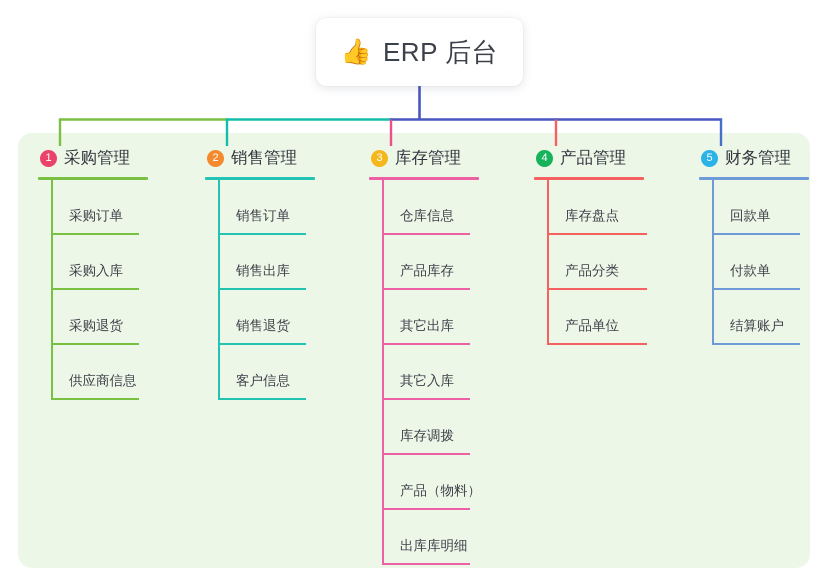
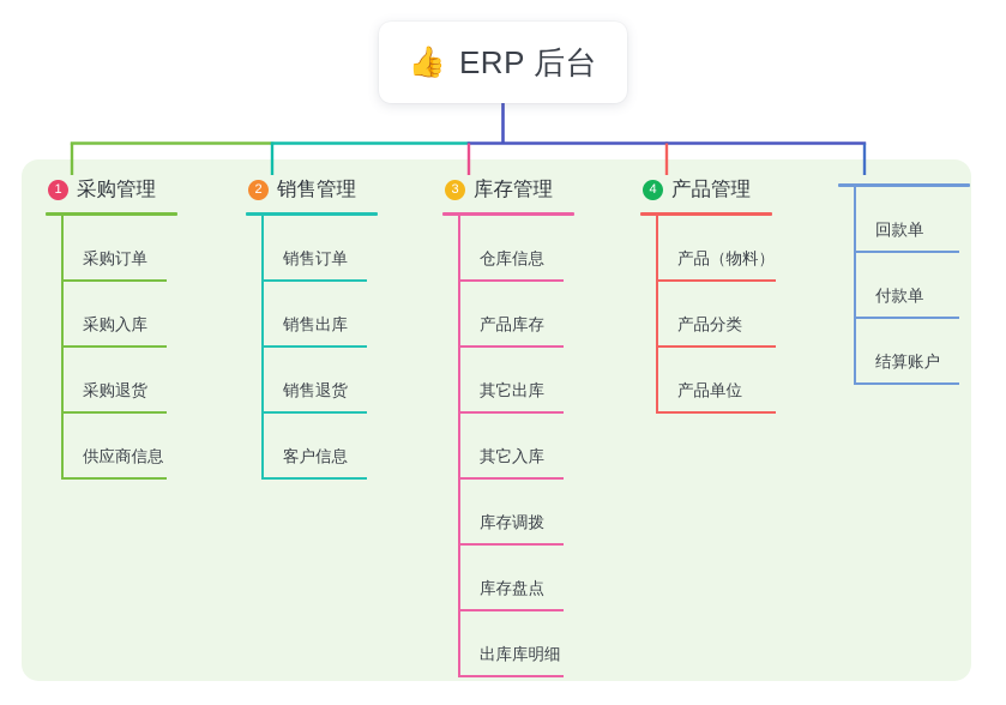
  👍
  ERP 后台
  1
  采购管理
  采购订单
  采购入库
  采购退货
  供应商信息
  2
  销售管理
  销售订单
  销售出库
  销售退货
  客户信息
  3
  库存管理
  仓库信息
  产品库存
  其它出库
  其它入库
  库存调拨
- 产品（物料）
+ 库存盘点
  出库库明细
  4
  产品管理
- 库存盘点
+ 产品（物料）
  产品分类
  产品单位
- 5
- 财务管理
  回款单
  付款单
  结算账户
